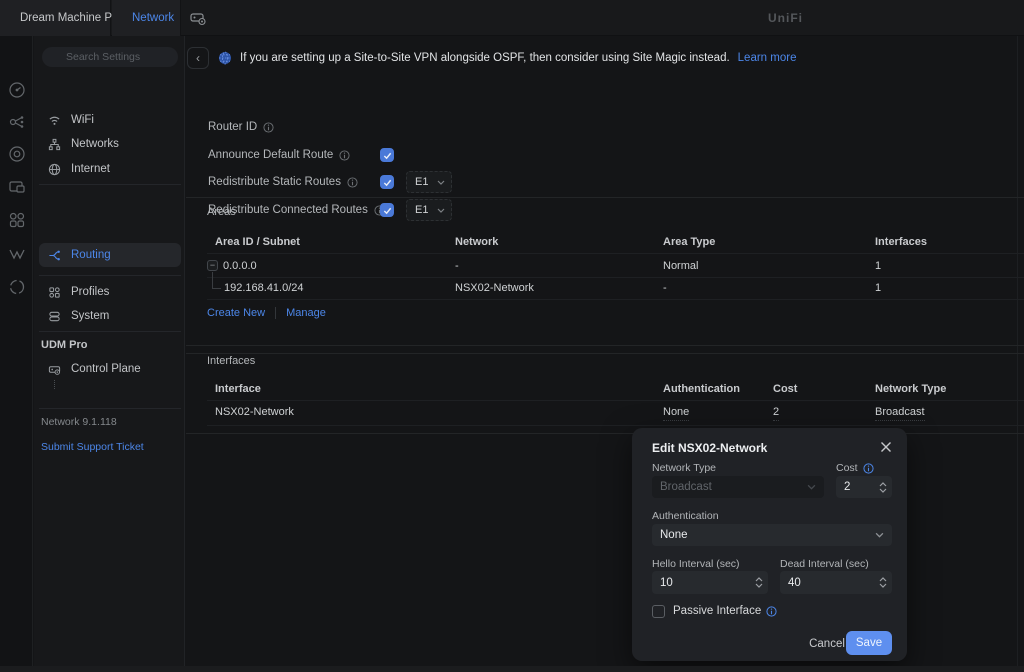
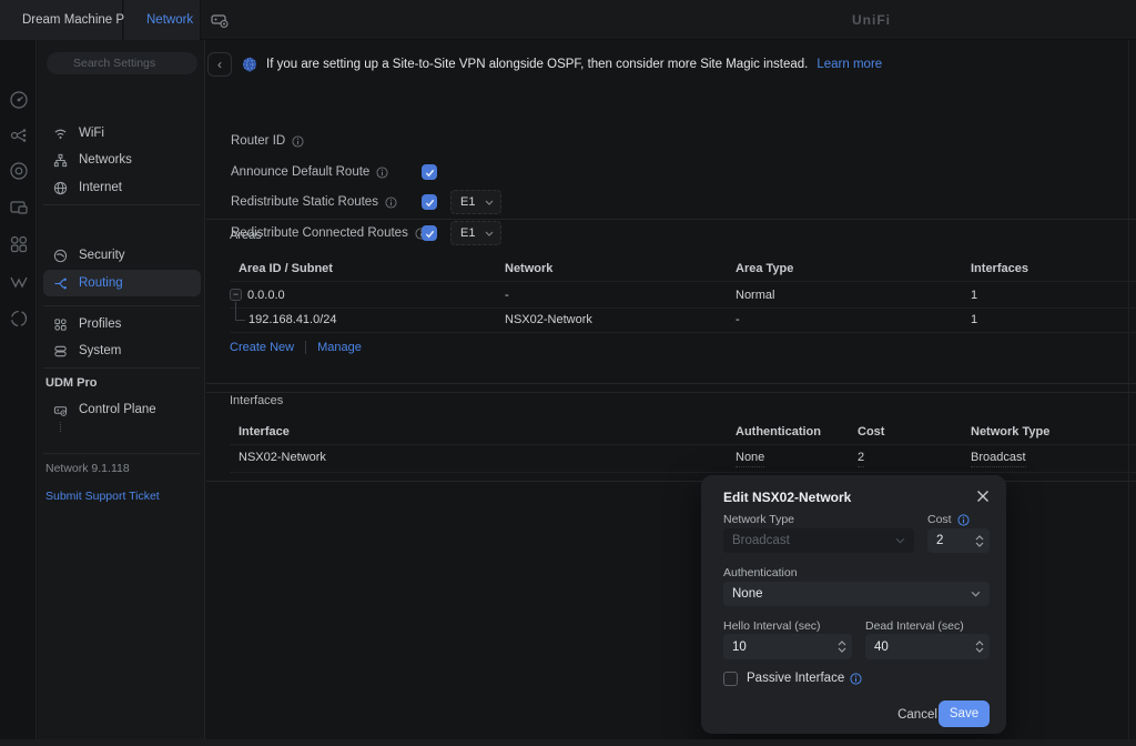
  Dream Machine P
  Network
  UniFi
  Search Settings
  WiFi
  Networks
  Internet
+ Security
  Routing
  Profiles
  System
  UDM Pro
  Control Plane
  Network 9.1.118
  Submit Support Ticket
  ‹
- If you are setting up a Site-to-Site VPN alongside OSPF, then consider using Site Magic instead.
+ If you are setting up a Site-to-Site VPN alongside OSPF, then consider more Site Magic instead.
  Learn more
  Router ID
  Announce Default Route
  Redistribute Static Routes
  E1
  Redistribute Connected Routes
  E1
  Areas
  Area ID / Subnet
  Network
  Area Type
  Interfaces
  −
  0.0.0.0
  -
  Normal
  1
  192.168.41.0/24
  NSX02-Network
  -
  1
  Create New
  Manage
  Interfaces
  Interface
  Authentication
  Cost
  Network Type
  NSX02-Network
  None
  2
  Broadcast
  Edit NSX02-Network
  Network Type
  Broadcast
  Cost
  2
  Authentication
  None
  Hello Interval (sec)
  10
  Dead Interval (sec)
  40
  Passive Interface
  Cancel
  Save
